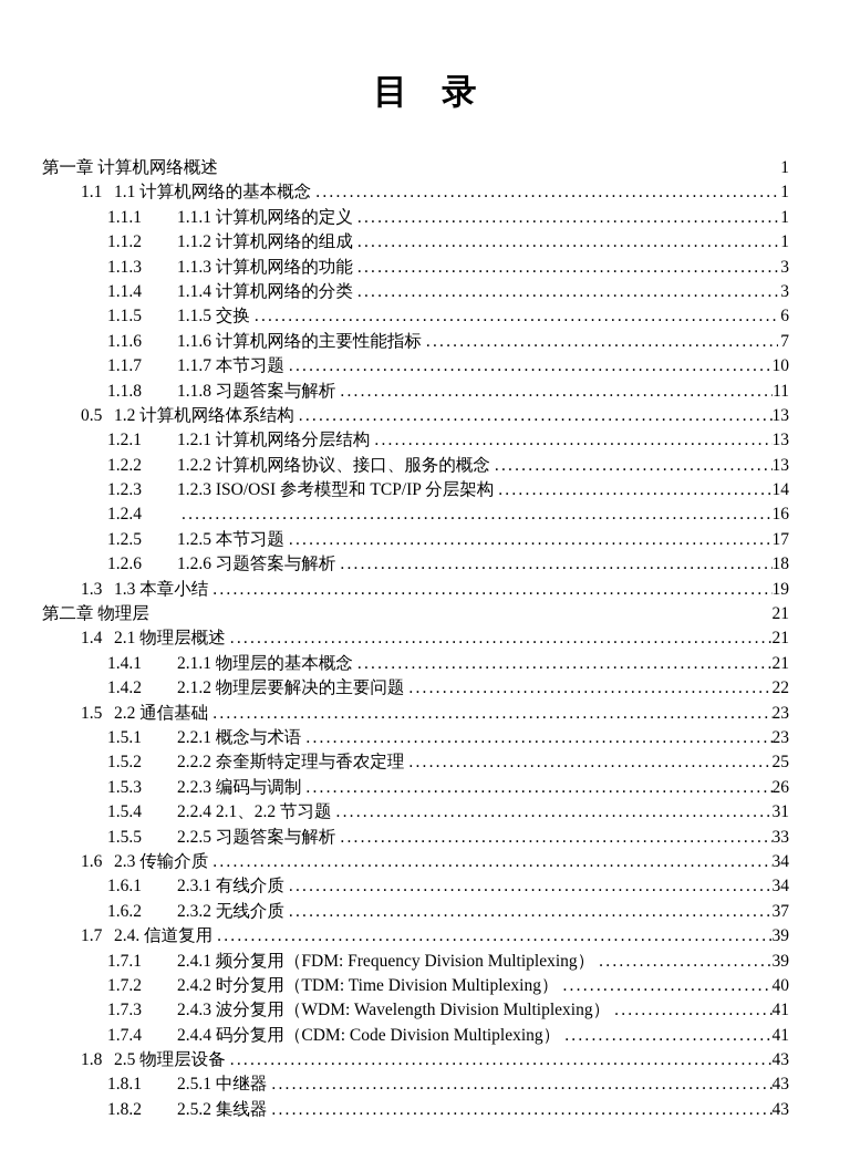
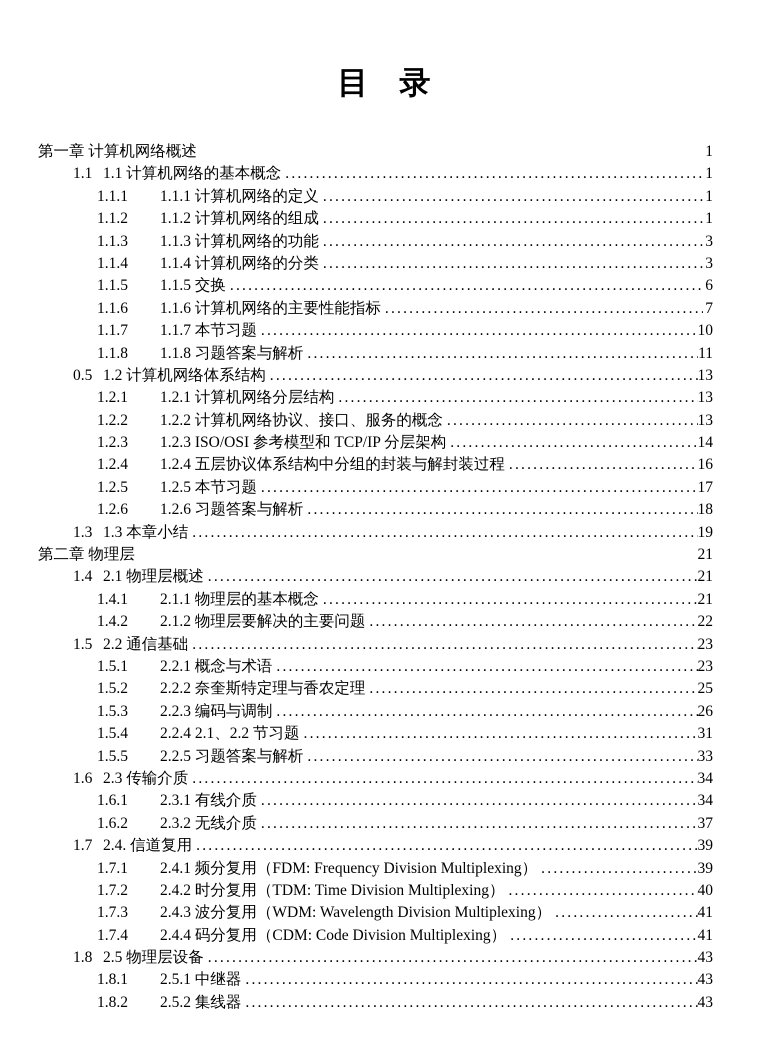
  目 录
  第一章 计算机网络概述
  1
  1.1
  1.1 计算机网络的基本概念
  1
  1.1.1
  1.1.1 计算机网络的定义
  1
  1.1.2
  1.1.2 计算机网络的组成
  1
  1.1.3
  1.1.3 计算机网络的功能
  3
  1.1.4
  1.1.4 计算机网络的分类
  3
  1.1.5
  1.1.5 交换
  6
  1.1.6
  1.1.6 计算机网络的主要性能指标
  7
  1.1.7
  1.1.7 本节习题
  10
  1.1.8
  1.1.8 习题答案与解析
  11
  0.5
  1.2 计算机网络体系结构
  13
  1.2.1
  1.2.1 计算机网络分层结构
  13
  1.2.2
  1.2.2 计算机网络协议、接口、服务的概念
  13
  1.2.3
  1.2.3 ISO/OSI 参考模型和 TCP/IP 分层架构
  14
  1.2.4
+ 1.2.4 五层协议体系结构中分组的封装与解封装过程
  16
  1.2.5
  1.2.5 本节习题
  17
  1.2.6
  1.2.6 习题答案与解析
  18
  1.3
  1.3 本章小结
  19
  第二章 物理层
  21
  1.4
  2.1 物理层概述
  21
  1.4.1
  2.1.1 物理层的基本概念
  21
  1.4.2
  2.1.2 物理层要解决的主要问题
  22
  1.5
  2.2 通信基础
  23
  1.5.1
  2.2.1 概念与术语
  23
  1.5.2
  2.2.2 奈奎斯特定理与香农定理
  25
  1.5.3
  2.2.3 编码与调制
  26
  1.5.4
  2.2.4 2.1、2.2 节习题
  31
  1.5.5
  2.2.5 习题答案与解析
  33
  1.6
  2.3 传输介质
  34
  1.6.1
  2.3.1 有线介质
  34
  1.6.2
  2.3.2 无线介质
  37
  1.7
  2.4. 信道复用
  39
  1.7.1
  2.4.1 频分复用（FDM: Frequency Division Multiplexing）
  39
  1.7.2
  2.4.2 时分复用（TDM: Time Division Multiplexing）
  40
  1.7.3
  2.4.3 波分复用（WDM: Wavelength Division Multiplexing）
  41
  1.7.4
  2.4.4 码分复用（CDM: Code Division Multiplexing）
  41
  1.8
  2.5 物理层设备
  43
  1.8.1
  2.5.1 中继器
  43
  1.8.2
  2.5.2 集线器
  43
